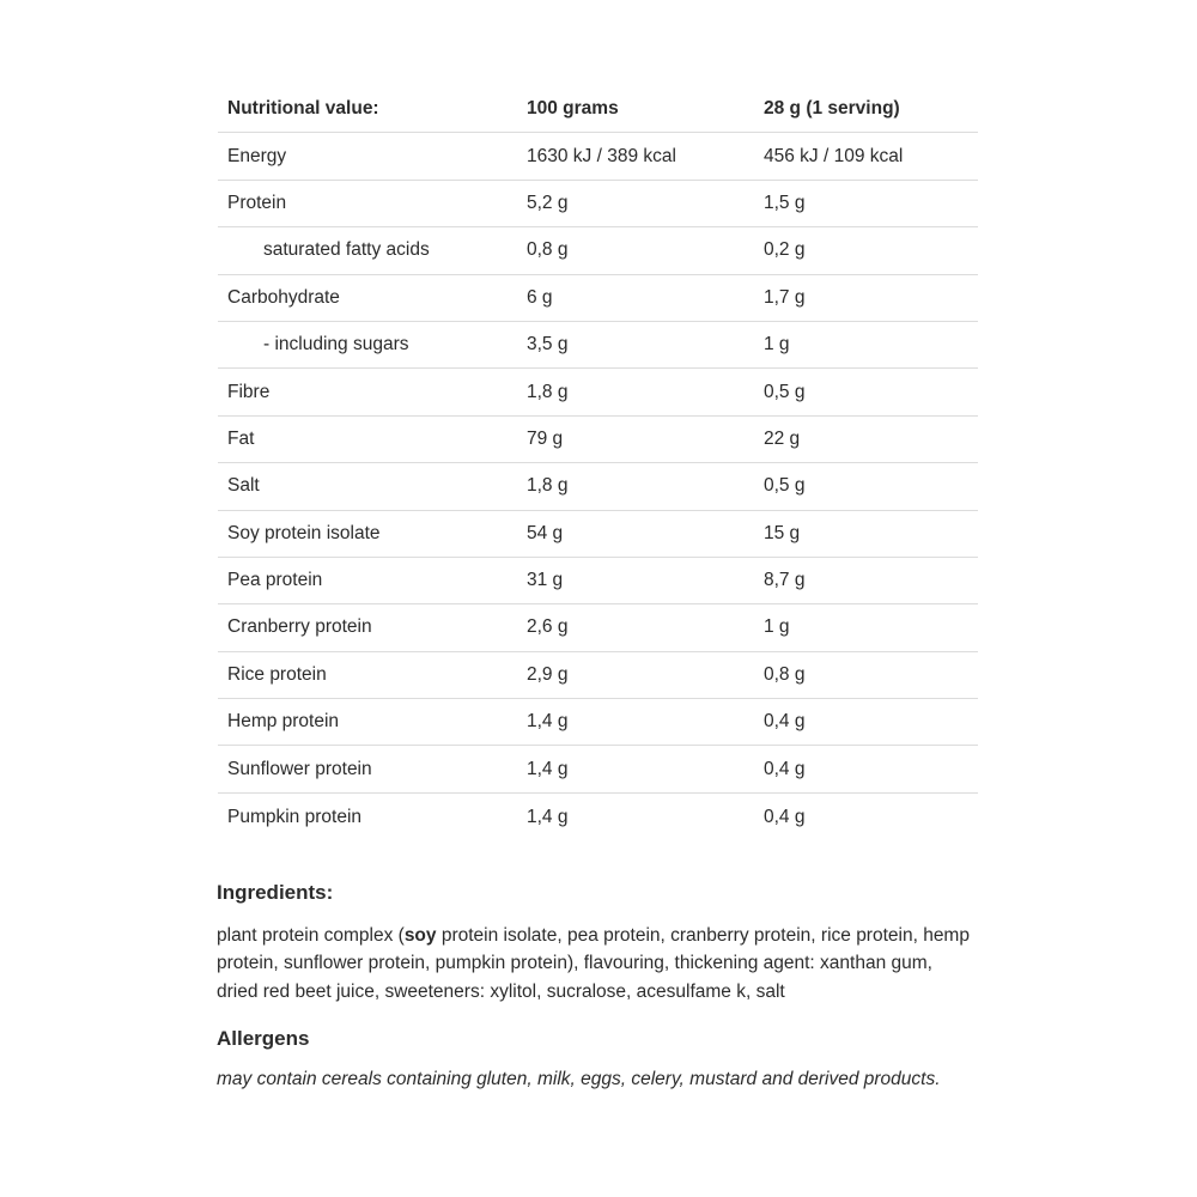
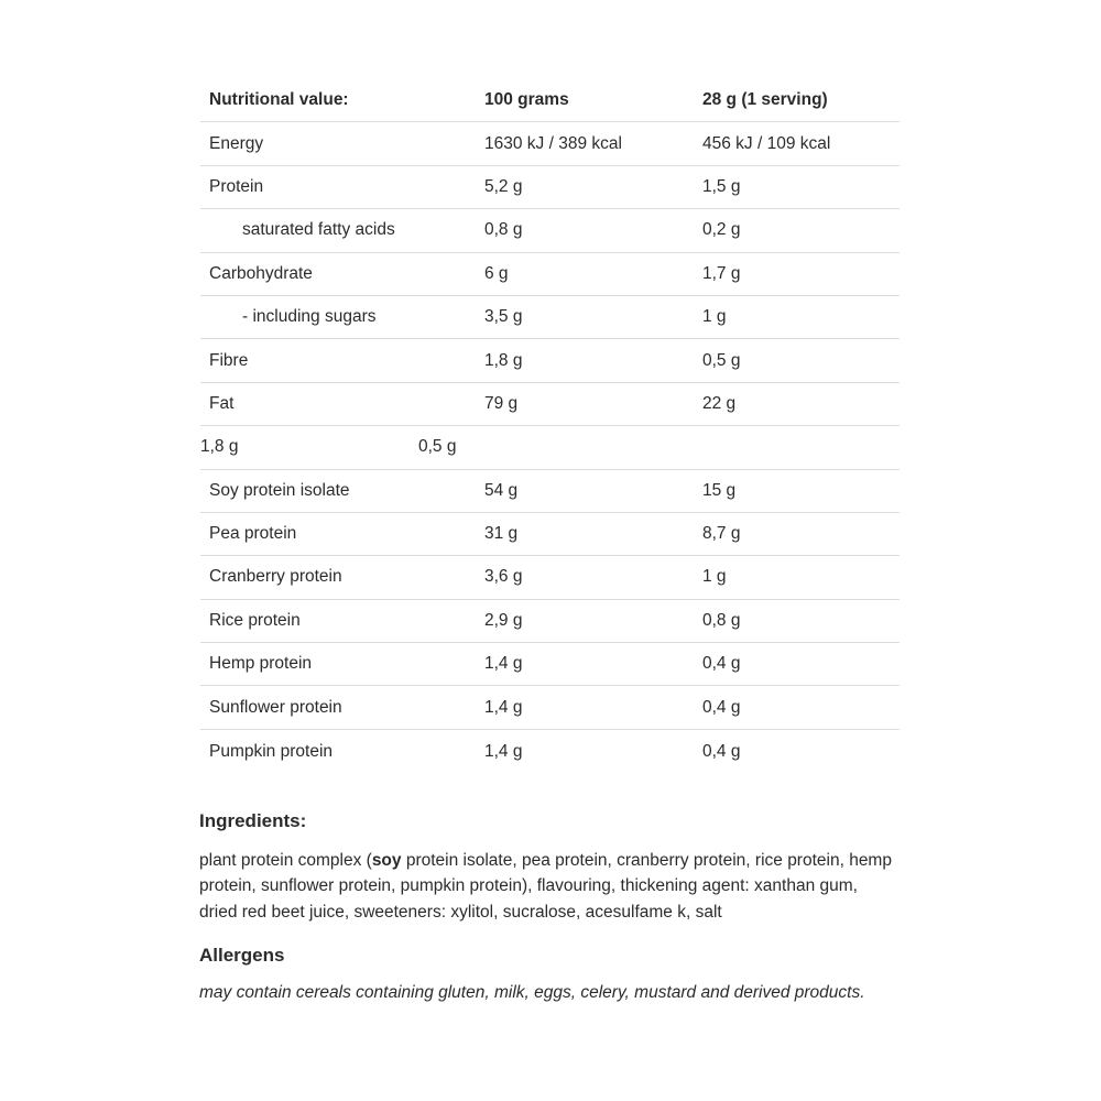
  Nutritional value:
  100 grams
  28 g (1 serving)
  Energy
  1630 kJ / 389 kcal
  456 kJ / 109 kcal
  Protein
  5,2 g
  1,5 g
  saturated fatty acids
  0,8 g
  0,2 g
  Carbohydrate
  6 g
  1,7 g
  - including sugars
  3,5 g
  1 g
  Fibre
  1,8 g
  0,5 g
  Fat
  79 g
  22 g
- Salt
  1,8 g
  0,5 g
  Soy protein isolate
  54 g
  15 g
  Pea protein
  31 g
  8,7 g
  Cranberry protein
- 2,6 g
+ 3,6 g
  1 g
  Rice protein
  2,9 g
  0,8 g
  Hemp protein
  1,4 g
  0,4 g
  Sunflower protein
  1,4 g
  0,4 g
  Pumpkin protein
  1,4 g
  0,4 g
  Ingredients:
  plant protein complex (soy protein isolate, pea protein, cranberry protein, rice protein, hemp protein, sunflower protein, pumpkin protein), flavouring, thickening agent: xanthan gum, dried red beet juice, sweeteners: xylitol, sucralose, acesulfame k, salt
  Allergens
  may contain cereals containing gluten, milk, eggs, celery, mustard and derived products.
